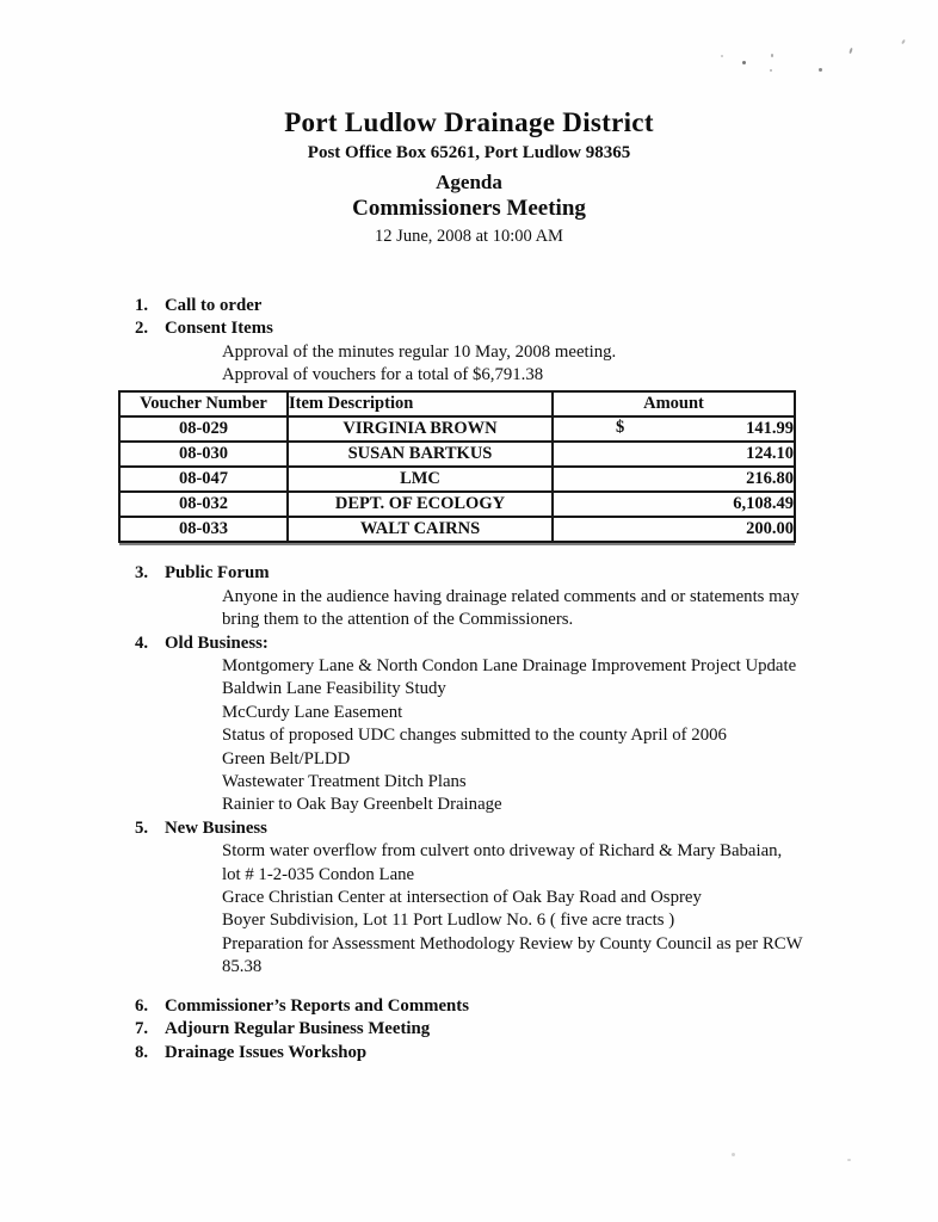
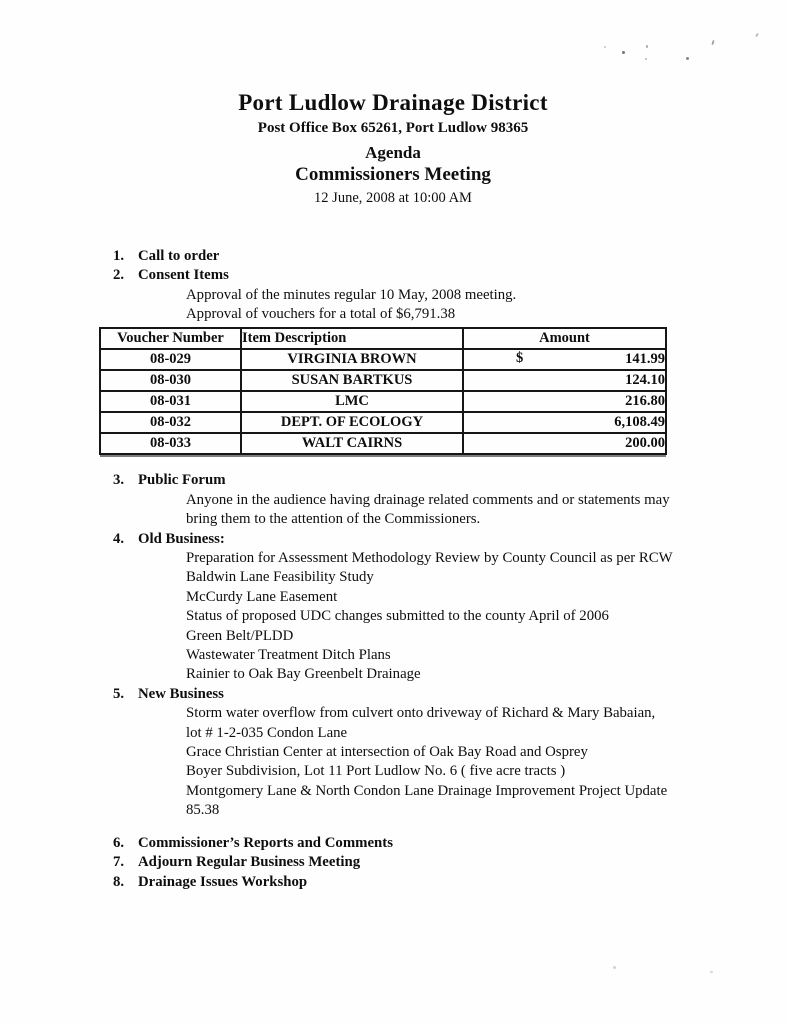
  Port Ludlow Drainage District
  Post Office Box 65261, Port Ludlow 98365
  Agenda
  Commissioners Meeting
  12 June, 2008 at 10:00 AM
  1.
  Call to order
  2.
  Consent Items
  Approval of the minutes regular 10 May, 2008 meeting.
  Approval of vouchers for a total of $6,791.38
  Voucher Number	Item Description	Amount
  08-029	VIRGINIA BROWN	$ 141.99
  08-030	SUSAN BARTKUS	124.10
- 08-047	LMC	216.80
+ 08-031	LMC	216.80
  08-032	DEPT. OF ECOLOGY	6,108.49
  08-033	WALT CAIRNS	200.00
  3.
  Public Forum
  Anyone in the audience having drainage related comments and or statements may
  bring them to the attention of the Commissioners.
  4.
  Old Business:
- Montgomery Lane & North Condon Lane Drainage Improvement Project Update
+ Preparation for Assessment Methodology Review by County Council as per RCW
  Baldwin Lane Feasibility Study
  McCurdy Lane Easement
  Status of proposed UDC changes submitted to the county April of 2006
  Green Belt/PLDD
  Wastewater Treatment Ditch Plans
  Rainier to Oak Bay Greenbelt Drainage
  5.
  New Business
  Storm water overflow from culvert onto driveway of Richard & Mary Babaian,
  lot # 1-2-035 Condon Lane
  Grace Christian Center at intersection of Oak Bay Road and Osprey
  Boyer Subdivision, Lot 11 Port Ludlow No. 6 ( five acre tracts )
- Preparation for Assessment Methodology Review by County Council as per RCW
+ Montgomery Lane & North Condon Lane Drainage Improvement Project Update
  85.38
  6.
  Commissioner’s Reports and Comments
  7.
  Adjourn Regular Business Meeting
  8.
  Drainage Issues Workshop
